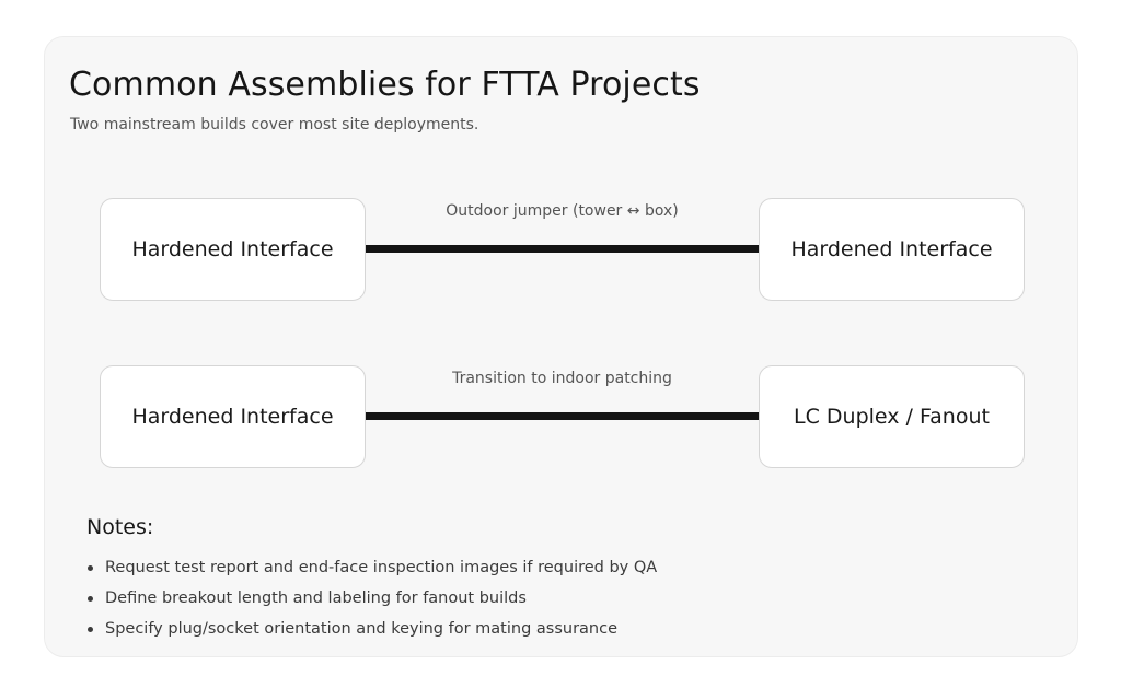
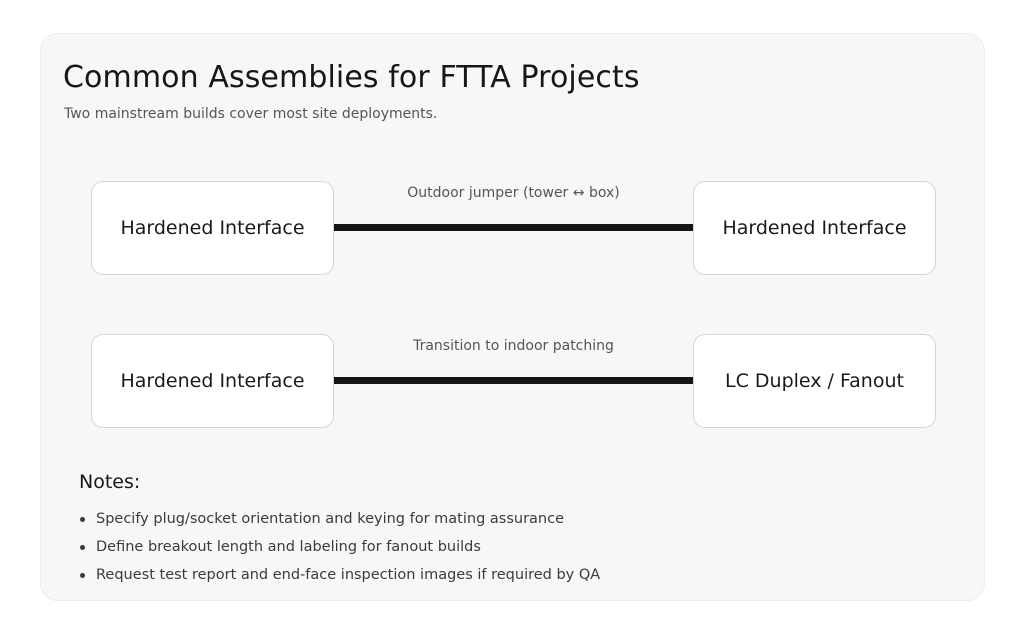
  Common Assemblies for FTTA Projects
  Two mainstream builds cover most site deployments.
  Hardened Interface
  Outdoor jumper (tower ↔ box)
  Hardened Interface
  Hardened Interface
  Transition to indoor patching
  LC Duplex / Fanout
  Notes:
- Request test report and end-face inspection images if required by QA
+ Specify plug/socket orientation and keying for mating assurance
  Define breakout length and labeling for fanout builds
- Specify plug/socket orientation and keying for mating assurance
+ Request test report and end-face inspection images if required by QA
